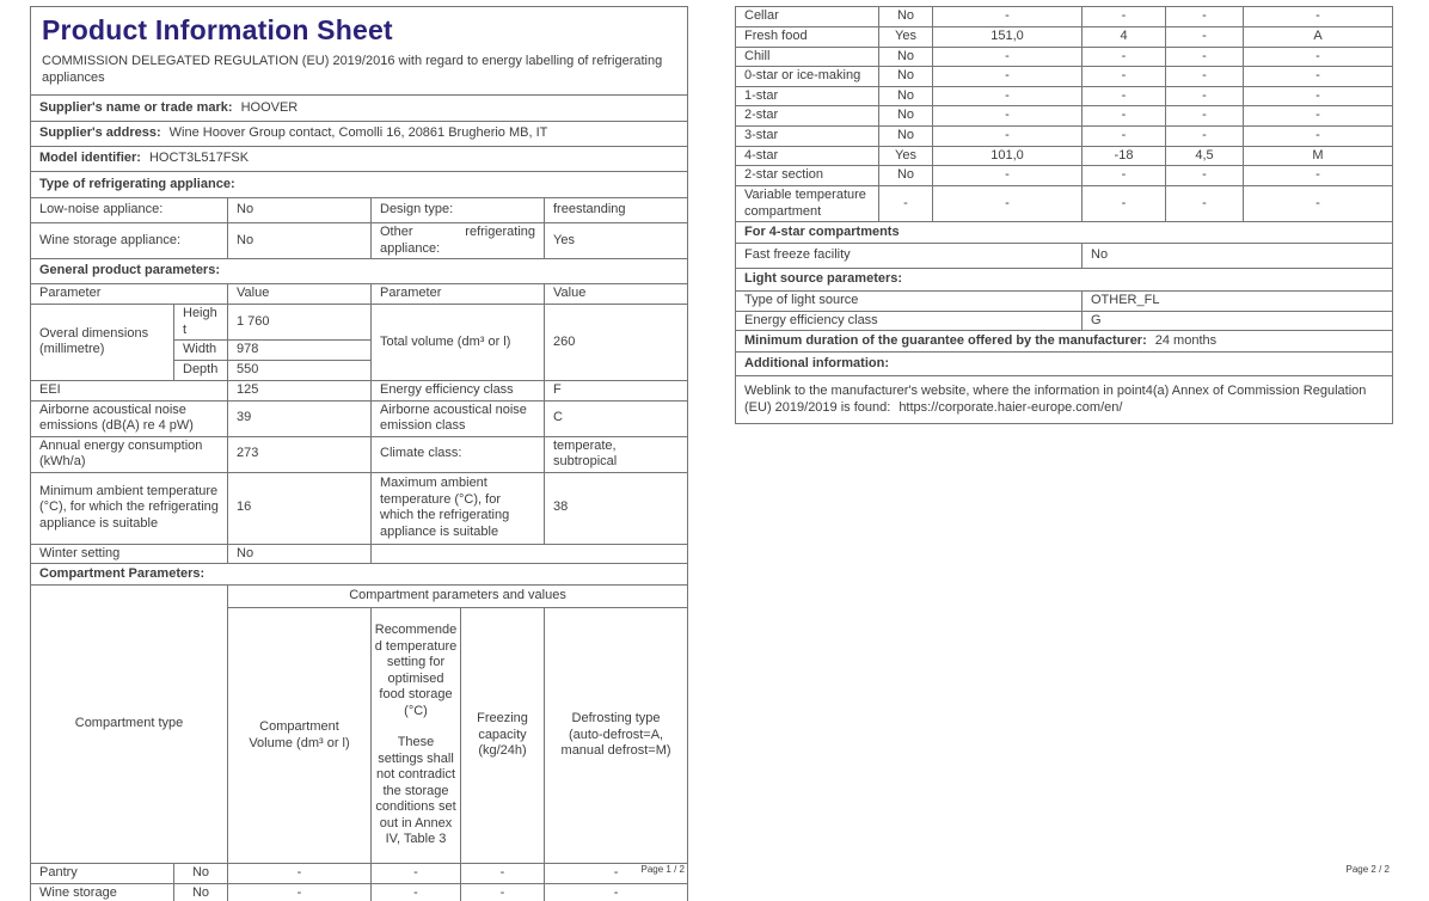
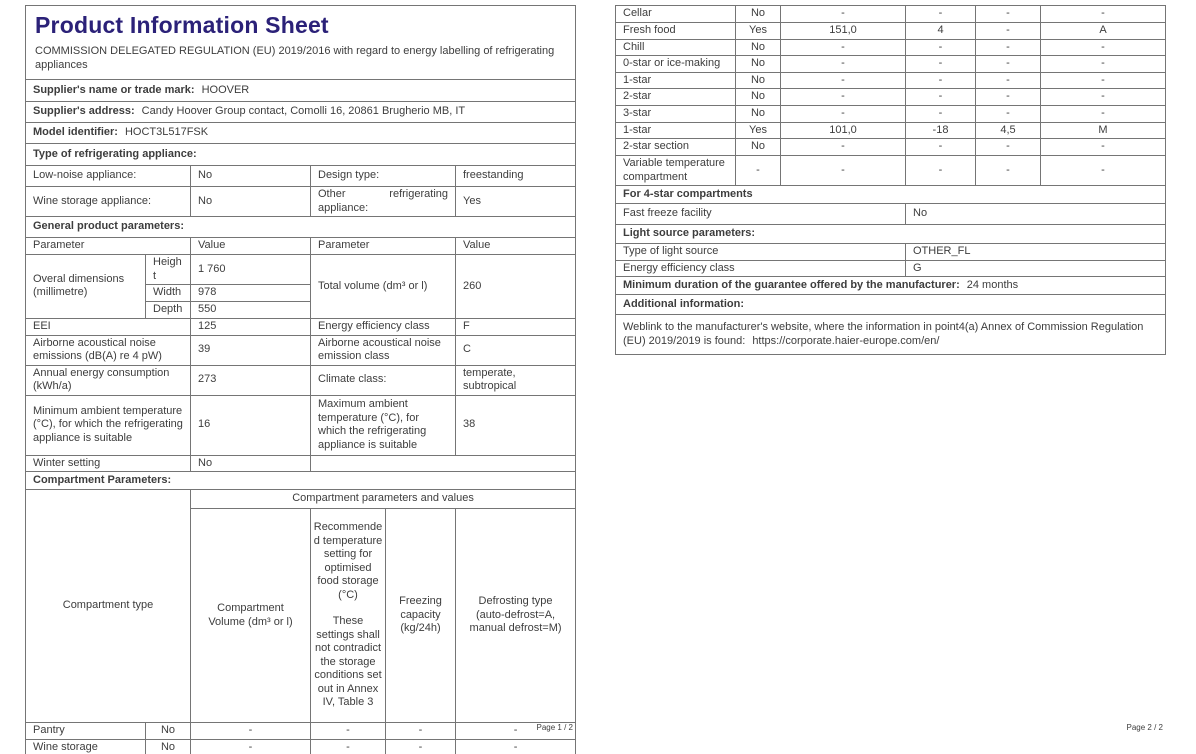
  Product Information Sheet COMMISSION DELEGATED REGULATION (EU) 2019/2016 with regard to energy labelling of refrigerating appliances
  Supplier's name or trade mark: HOOVER
- Supplier's address: Wine Hoover Group contact, Comolli 16, 20861 Brugherio MB, IT
+ Supplier's address: Candy Hoover Group contact, Comolli 16, 20861 Brugherio MB, IT
  Model identifier: HOCT3L517FSK
  Type of refrigerating appliance:
  Low-noise appliance:	No	Design type:	freestanding
  Wine storage appliance:	No	Other refrigerating appliance:	Yes
  General product parameters:
  Parameter	Value	Parameter	Value
  Overal dimensions (millimetre)	Height	1 760	Total volume (dm³ or l)	260
  Width	978
  Depth	550
  EEI	125	Energy efficiency class	F
  Airborne acoustical noise emissions (dB(A) re 4 pW)	39	Airborne acoustical noise emission class	C
  Annual energy consumption (kWh/a)	273	Climate class:	temperate, subtropical
  Minimum ambient temperature (°C), for which the refrigerating appliance is suitable	16	Maximum ambient temperature (°C), for which the refrigerating appliance is suitable	38
  Winter setting	No
  Compartment Parameters:
  Compartment type	Compartment parameters and values
  Compartment Volume (dm³ or l)	Recommended temperature setting for optimised food storage (°C) These settings shall not contradict the storage conditions set out in Annex IV, Table 3	Freezing capacity (kg/24h)	Defrosting type (auto-defrost=A, manual defrost=M)
  Pantry	No	-	-	-	-
  Wine storage	No	-	-	-	-
  Page 1 / 2
  Cellar	No	-	-	-	-
  Fresh food	Yes	151,0	4	-	A
  Chill	No	-	-	-	-
  0-star or ice-making	No	-	-	-	-
  1-star	No	-	-	-	-
  2-star	No	-	-	-	-
  3-star	No	-	-	-	-
- 4-star	Yes	101,0	-18	4,5	M
+ 1-star	Yes	101,0	-18	4,5	M
  2-star section	No	-	-	-	-
  Variable temperature compartment	-	-	-	-	-
  For 4-star compartments
  Fast freeze facility	No
  Light source parameters:
  Type of light source	OTHER_FL
  Energy efficiency class	G
  Minimum duration of the guarantee offered by the manufacturer: 24 months
  Additional information:
  Weblink to the manufacturer's website, where the information in point4(a) Annex of Commission Regulation (EU) 2019/2019 is found: https://corporate.haier-europe.com/en/
  Page 2 / 2
